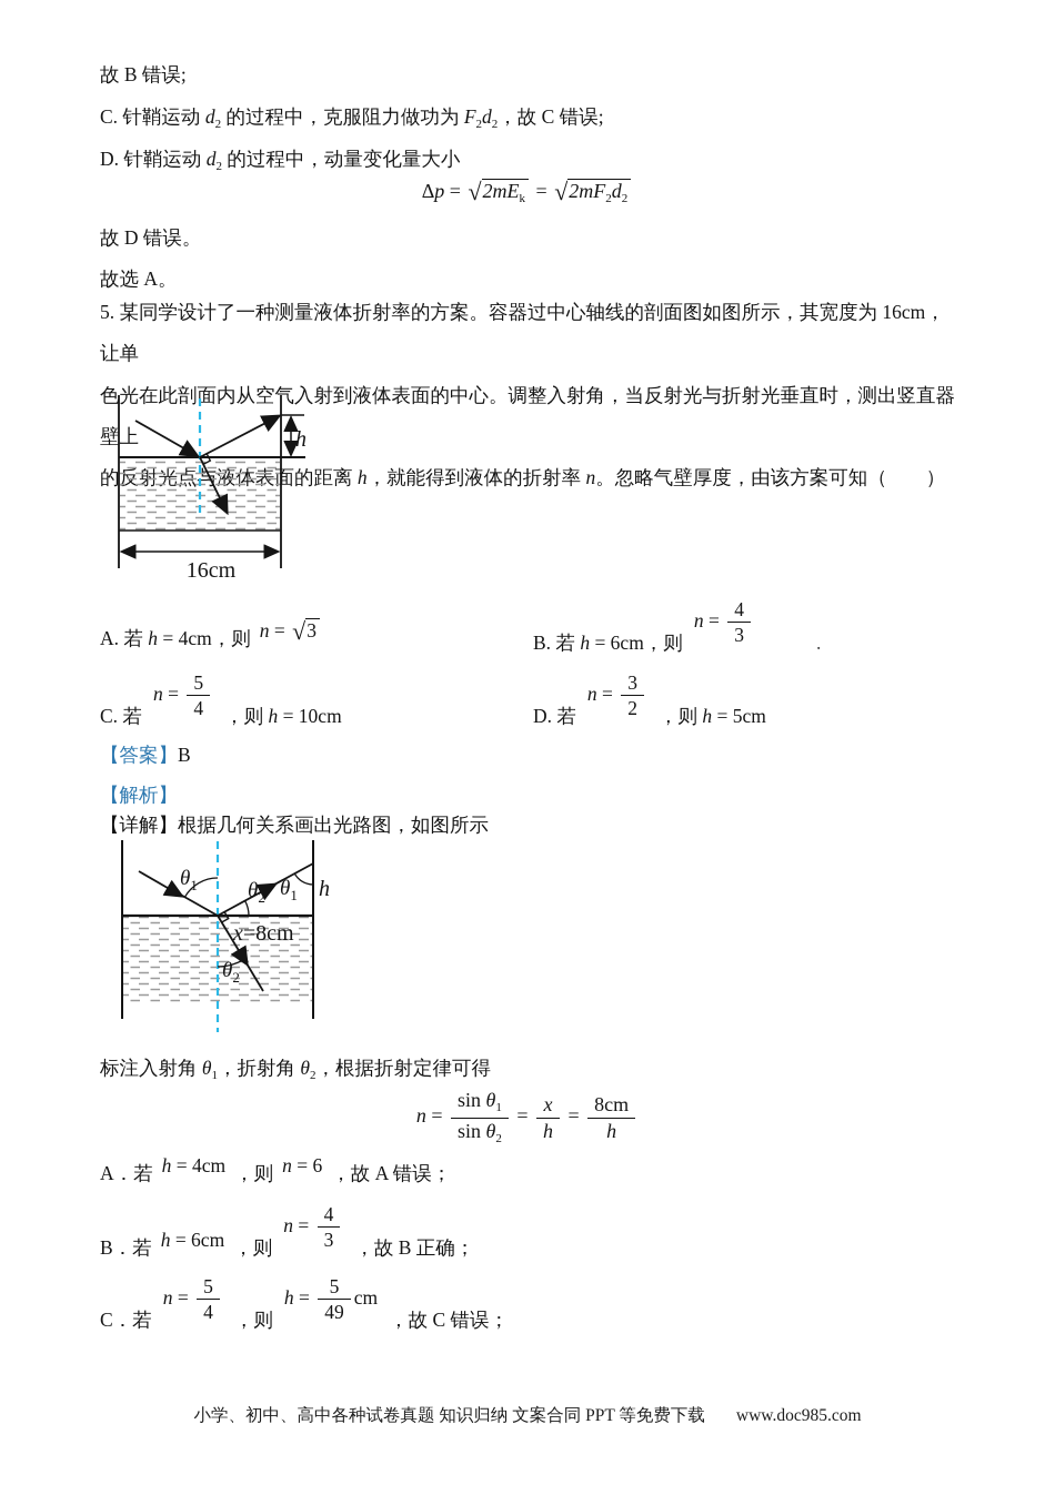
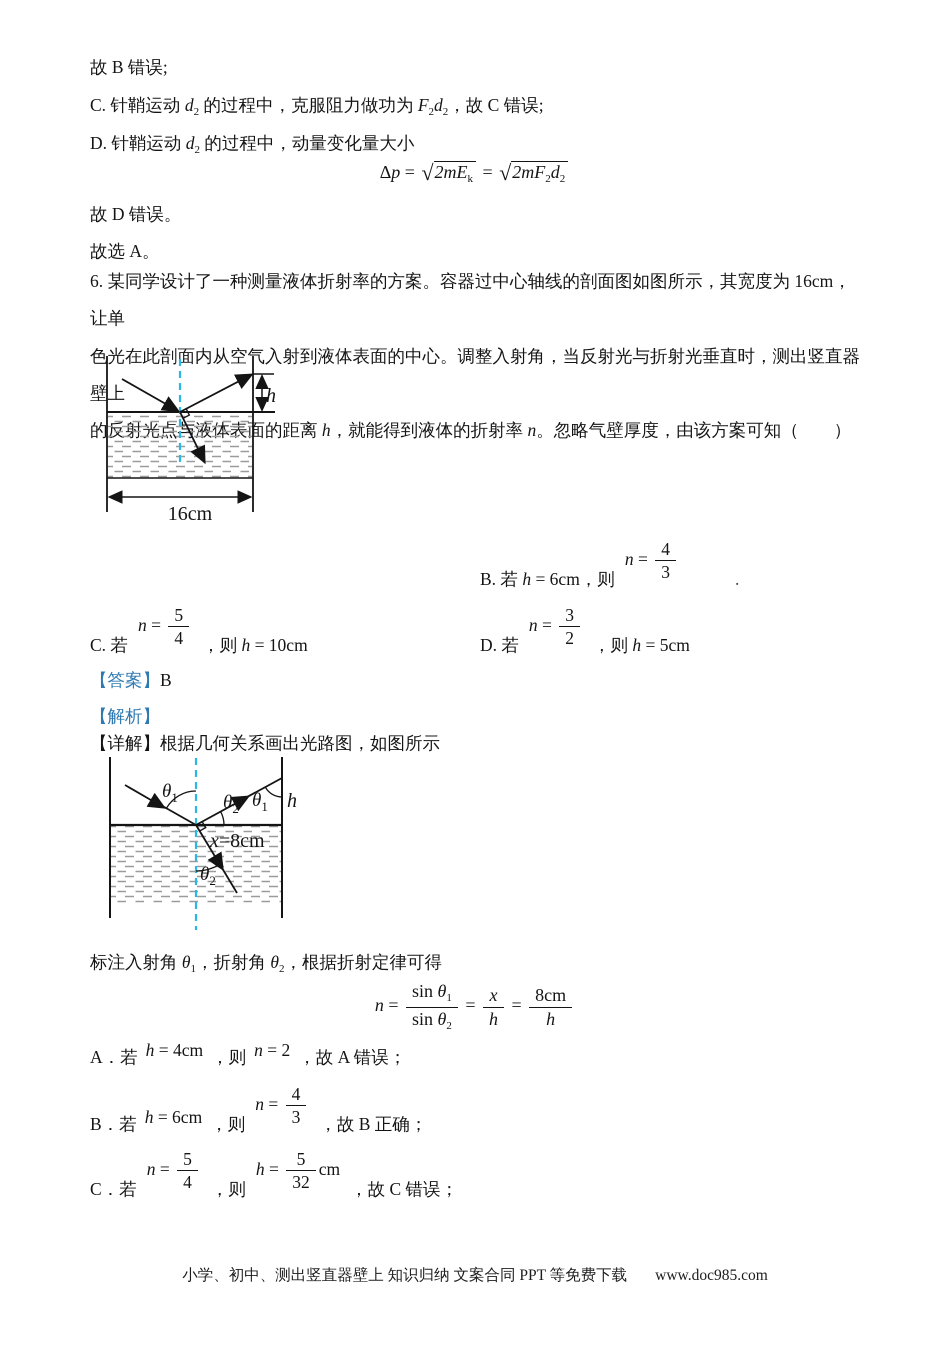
  故 B 错误;
  C. 针鞘运动 d2 的过程中，克服阻力做功为 F2d2，故 C 错误;
  D. 针鞘运动 d2 的过程中，动量变化量大小
  Δp = √2mEk = √2mF2d2
  故 D 错误。
  故选 A。
- 5. 某同学设计了一种测量液体折射率的方案。容器过中心轴线的剖面图如图所示，其宽度为 16cm，让单
+ 6. 某同学设计了一种测量液体折射率的方案。容器过中心轴线的剖面图如图所示，其宽度为 16cm，让单
  色光在此剖面内从空气入射到液体表面的中心。调整入射角，当反射光与折射光垂直时，测出竖直器壁上
  的面的距离 h，就能得到液体的折射率 n。忽略气壁厚度，由该方案可知（ ）
  h
  16cm
- A. 若 h = 4cm，则 n = √3
  B. 若 h = 6cm，则n =
  4
  3
  .
  C. 若n =
  5
  4
  ，则 h = 10cm
  D. 若n =
  3
  2
  ，则 h = 5cm
  【答案】B
  【解析】
  【详解】根据几何关系画出光路图，如图所示
  θ1
  θ2
  θ1
  h
  x=8cm
  θ2
  标注入射角 θ1，折射角 θ2，根据折射定律可得
  n =
  sin θ1
  sin θ2
  =
  x
  h
  =
  8cm
  h
- A．若 h = 4cm ，则 n = 6 ，故 A 错误；
+ A．若 h = 4cm ，则 n = 2 ，故 A 错误；
  B．若 h = 6cm ，则n =
  4
  3
  ，故 B 正确；
  C．若n =
  5
  4
  ，则h =
  5
- 49
+ 32
  cm，故 C 错误；
- 小学、初中、高中各种试卷真题 知识归纳 文案合同 PPT 等免费下载 www.doc985.com
+ 小学、初中、测出竖直器壁上 知识归纳 文案合同 PPT 等免费下载 www.doc985.com
